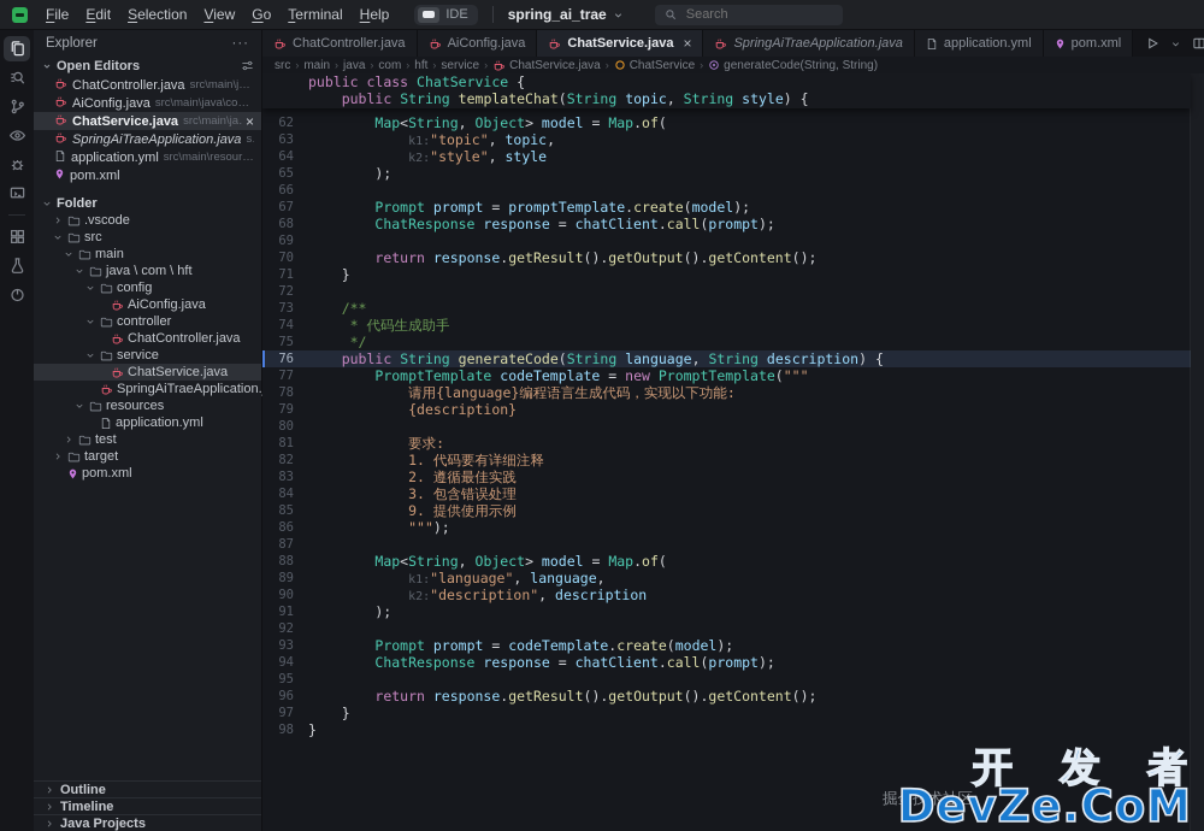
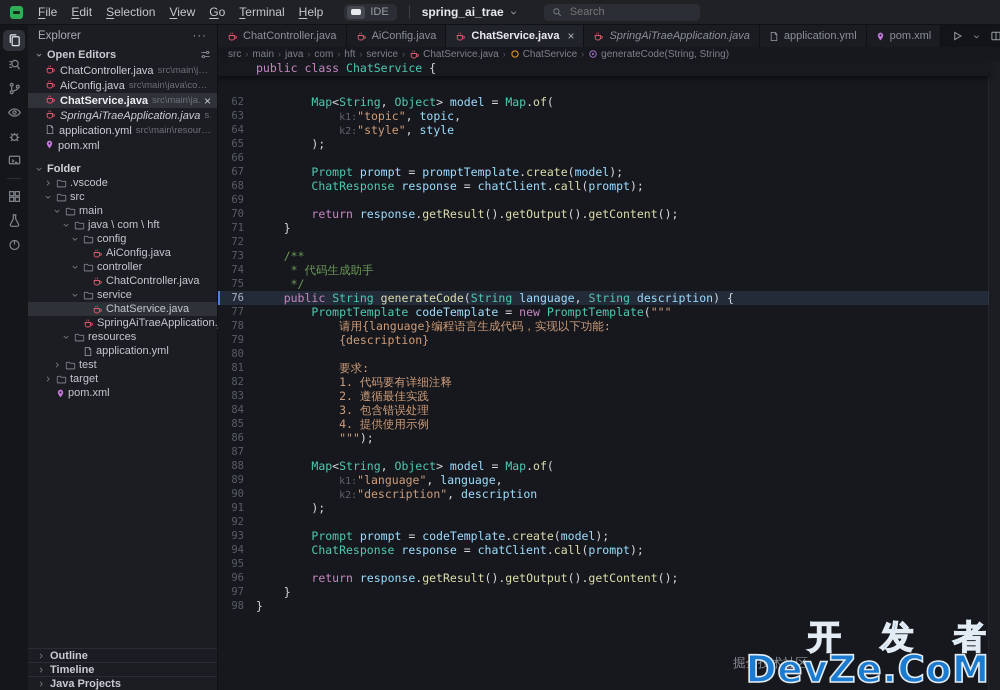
  File
  Edit
  Selection
  View
  Go
  Terminal
  Help
  IDE
  spring_ai_trae
  Search
  Explorer
  ···
  Open Editors
  ChatController.java
  AiConfig.java
  src\main\java\com\h
  ChatService.java
  ×
  SpringAiTraeApplication.java
  application.yml
  src\main\resource
  pom.xml
  Folder
  .vscode
  src
  main
  java \ com \ hft
  config
  AiConfig.java
  controller
  ChatController.java
  service
  ChatService.java
  SpringAiTraeApplication.
  resources
  application.yml
  test
  target
  pom.xml
  Outline
  Timeline
  Java Projects
  ChatController.java
  AiConfig.java
  ChatService.java
  ×
  SpringAiTraeApplication.java
  application.yml
  pom.xml
  src
  ›
  main
  ›
  java
  ›
  com
  ›
  hft
  ›
  service
  ›
  ChatService.java
  ›
  ChatService
  ›
  generateCode(String, String)
  62
  Map<String, Object> model = Map.of(
  63
  k1:"topic", topic,
  64
  k2:"style", style
  65
  );
  66
  67
  Prompt prompt = promptTemplate.create(model);
  68
  ChatResponse response = chatClient.call(prompt);
  69
  70
  return response.getResult().getOutput().getContent();
  71
  }
  72
  73
  /**
  74
  * 代码生成助手
  75
  */
  76
  public String generateCode(String language, String description) {
  77
  PromptTemplate codeTemplate = new PromptTemplate("""
  78
  请用{language}编程语言生成代码，实现以下功能:
  79
  {description}
  80
  81
  要求:
  82
  1. 代码要有详细注释
  83
  2. 遵循最佳实践
  84
  3. 包含错误处理
  85
- 9. 提供使用示例
+ 4. 提供使用示例
  86
  """);
  87
  88
  Map<String, Object> model = Map.of(
  89
  k1:"language", language,
  90
  k2:"description", description
  91
  );
  92
  93
  Prompt prompt = codeTemplate.create(model);
  94
  ChatResponse response = chatClient.call(prompt);
  95
  96
  return response.getResult().getOutput().getContent();
  97
  }
  98
  }
  public class ChatService {
- public String templateChat(String topic, String style) {
  掘金技术社区
  开 发 者
  DevZe.CoM
